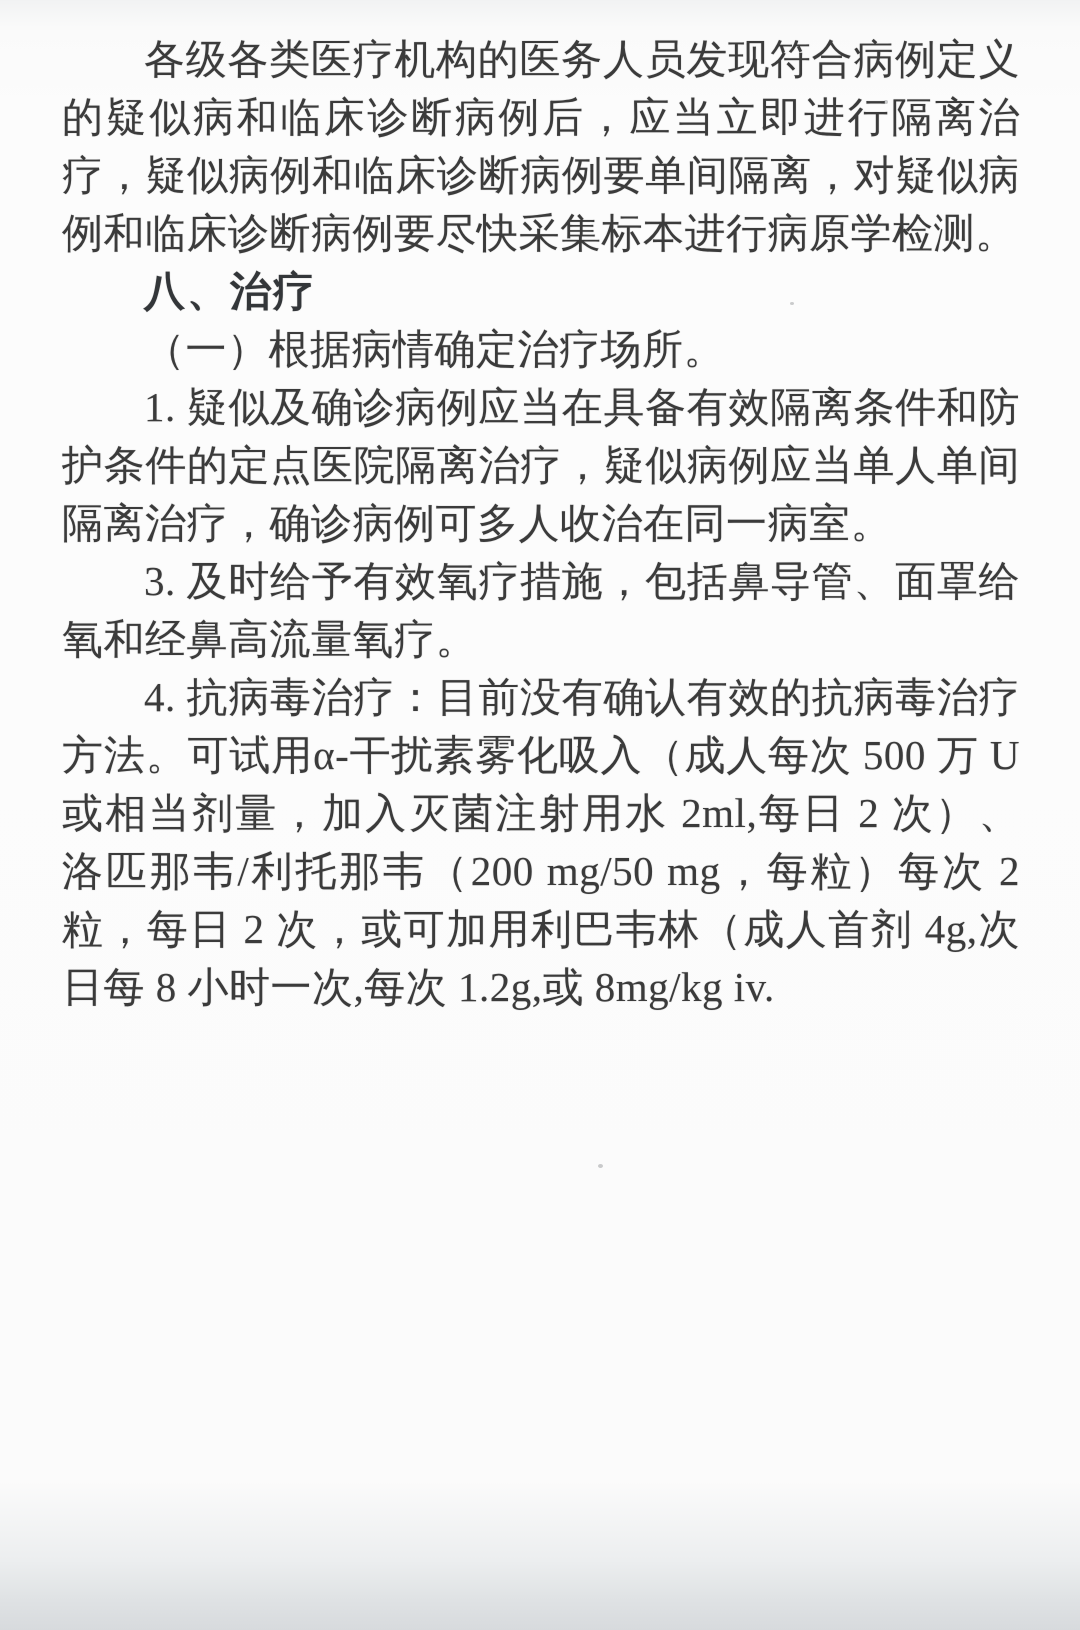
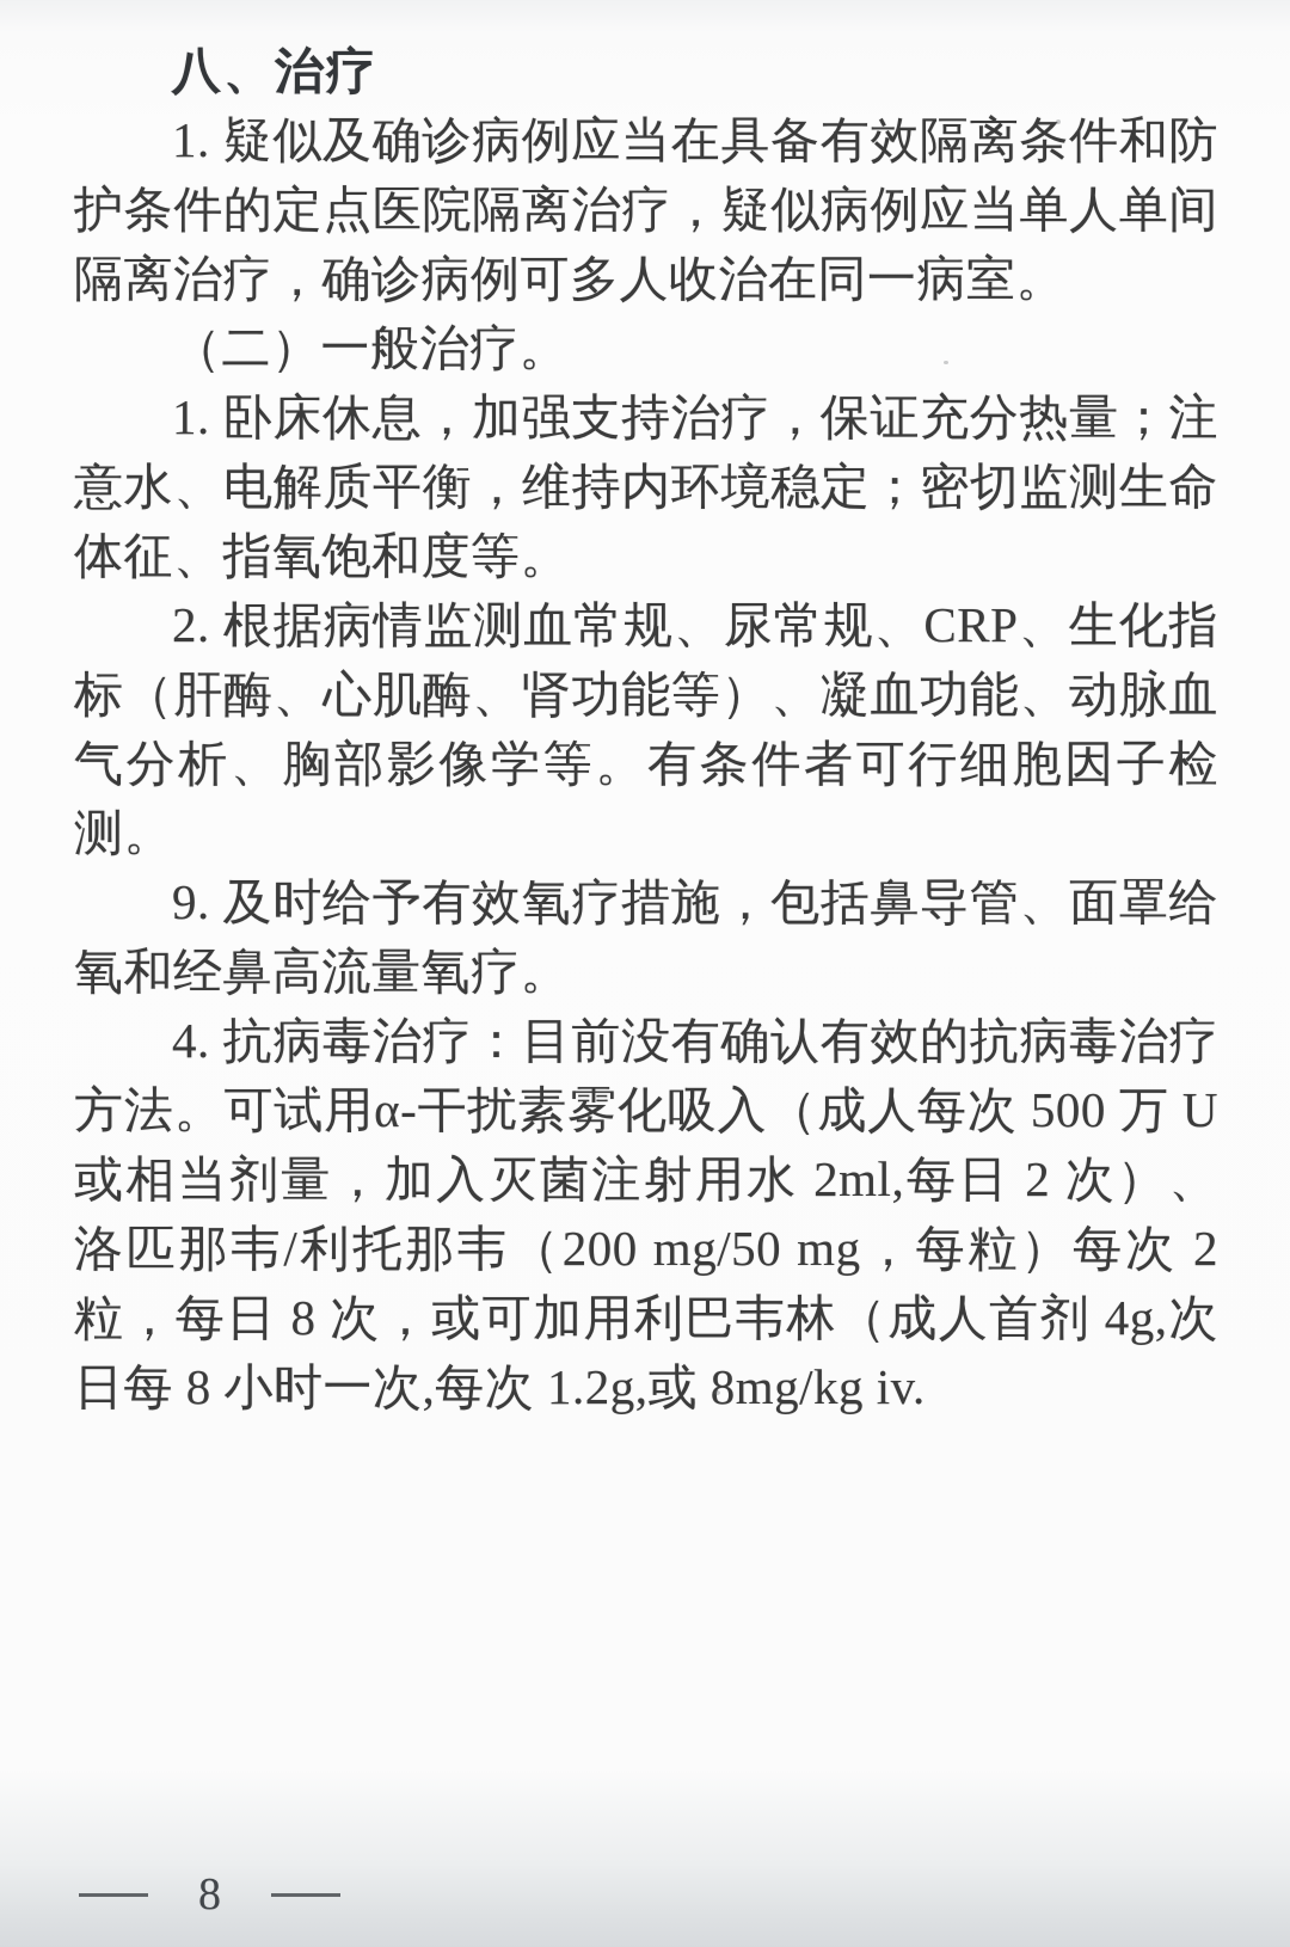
- 各级各类医疗机构的医务人员发现符合病例定义的疑似病和临床诊断病例后，应当立即进行隔离治疗，疑似病例和临床诊断病例要单间隔离，对疑似病例和临床诊断病例要尽快采集标本进行病原学检测。
  八、治疗
- （一）根据病情确定治疗场所。
  1. 疑似及确诊病例应当在具备有效隔离条件和防护条件的定点医院隔离治疗，疑似病例应当单人单间隔离治疗，确诊病例可多人收治在同一病室。
+ （二）一般治疗。
+ 1. 卧床休息，加强支持治疗，保证充分热量；注意水、电解质平衡，维持内环境稳定；密切监测生命体征、指氧饱和度等。
+ 2. 根据病情监测血常规、尿常规、CRP、生化指标（肝酶、心肌酶、肾功能等）、凝血功能、动脉血气分析、胸部影像学等。有条件者可行细胞因子检测。
- 3. 及时给予有效氧疗措施，包括鼻导管、面罩给氧和经鼻高流量氧疗。
+ 9. 及时给予有效氧疗措施，包括鼻导管、面罩给氧和经鼻高流量氧疗。
- 4. 抗病毒治疗：目前没有确认有效的抗病毒治疗方法。可试用α-干扰素雾化吸入（成人每次 500 万 U 或相当剂量，加入灭菌注射用水 2ml,每日 2 次）、洛匹那韦/利托那韦（200 mg/50 mg，每粒）每次 2 粒，每日 2 次，或可加用利巴韦林（成人首剂 4g,次日每 8 小时一次,每次 1.2g,或 8mg/kg iv.
+ 4. 抗病毒治疗：目前没有确认有效的抗病毒治疗方法。可试用α-干扰素雾化吸入（成人每次 500 万 U 或相当剂量，加入灭菌注射用水 2ml,每日 2 次）、洛匹那韦/利托那韦（200 mg/50 mg，每粒）每次 2 粒，每日 8 次，或可加用利巴韦林（成人首剂 4g,次日每 8 小时一次,每次 1.2g,或 8mg/kg iv.
+ 8
